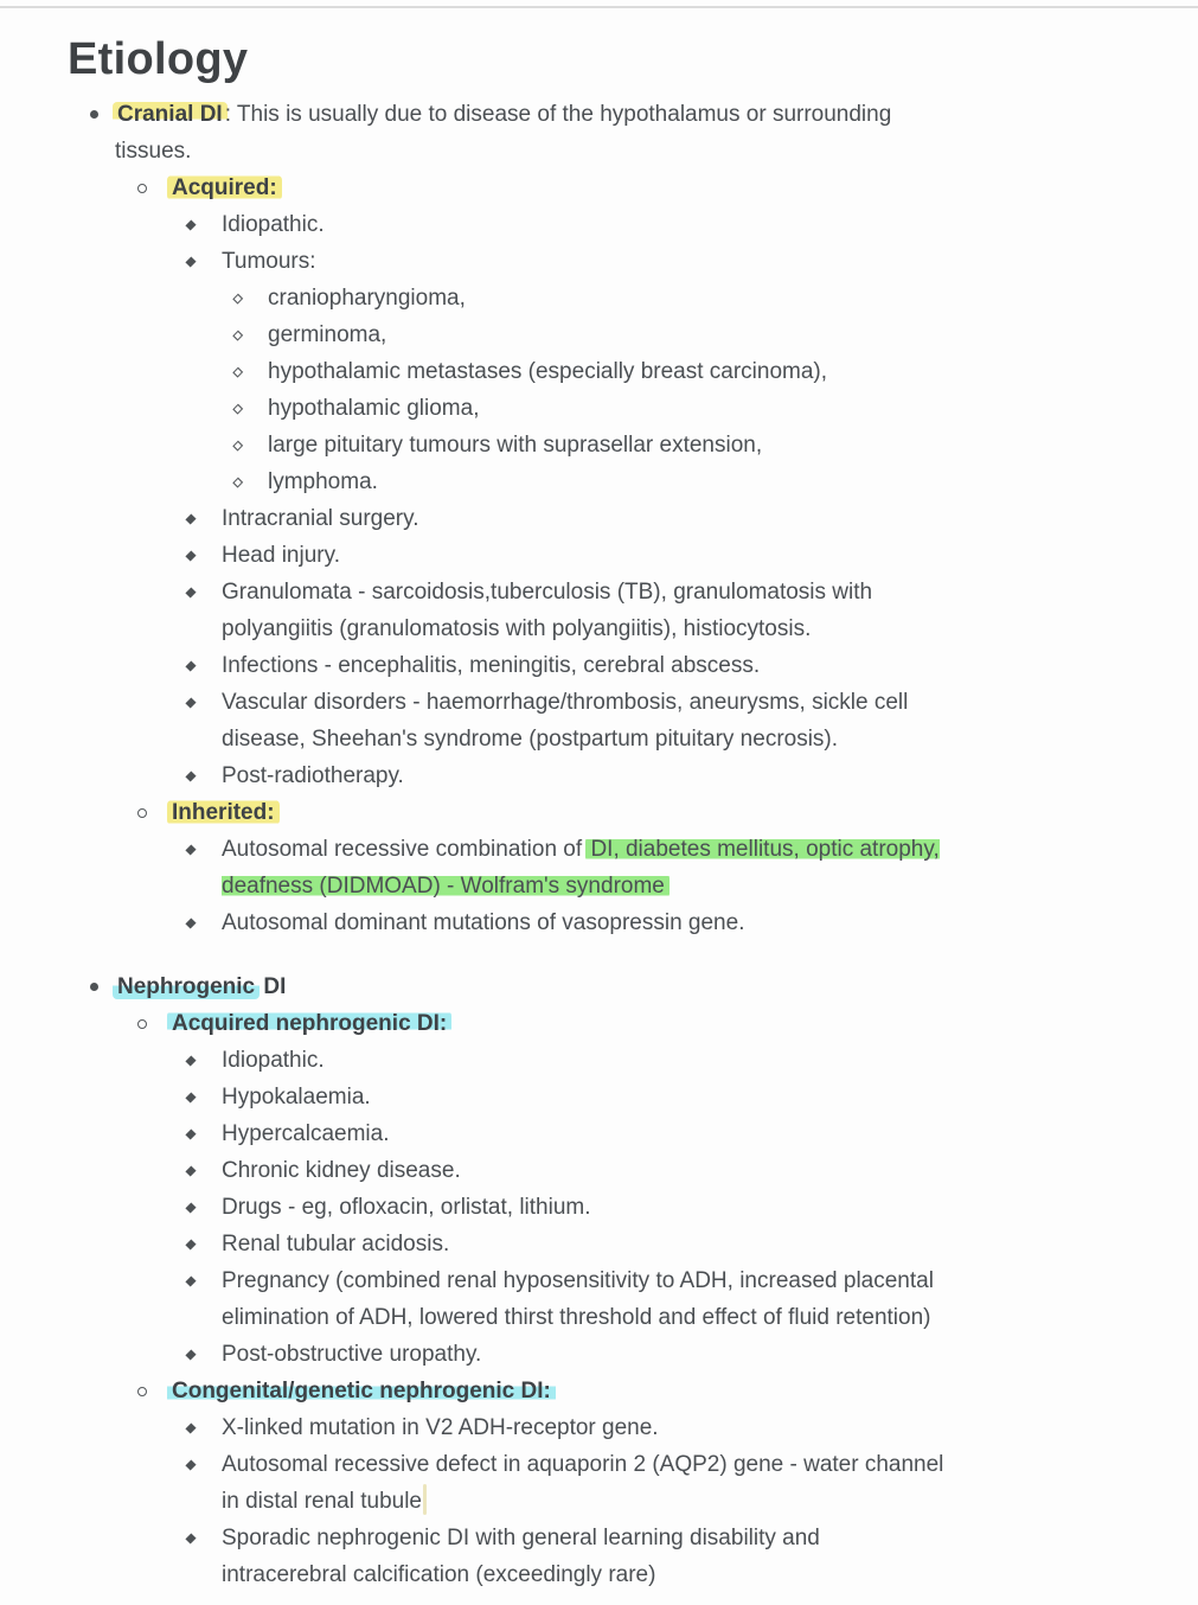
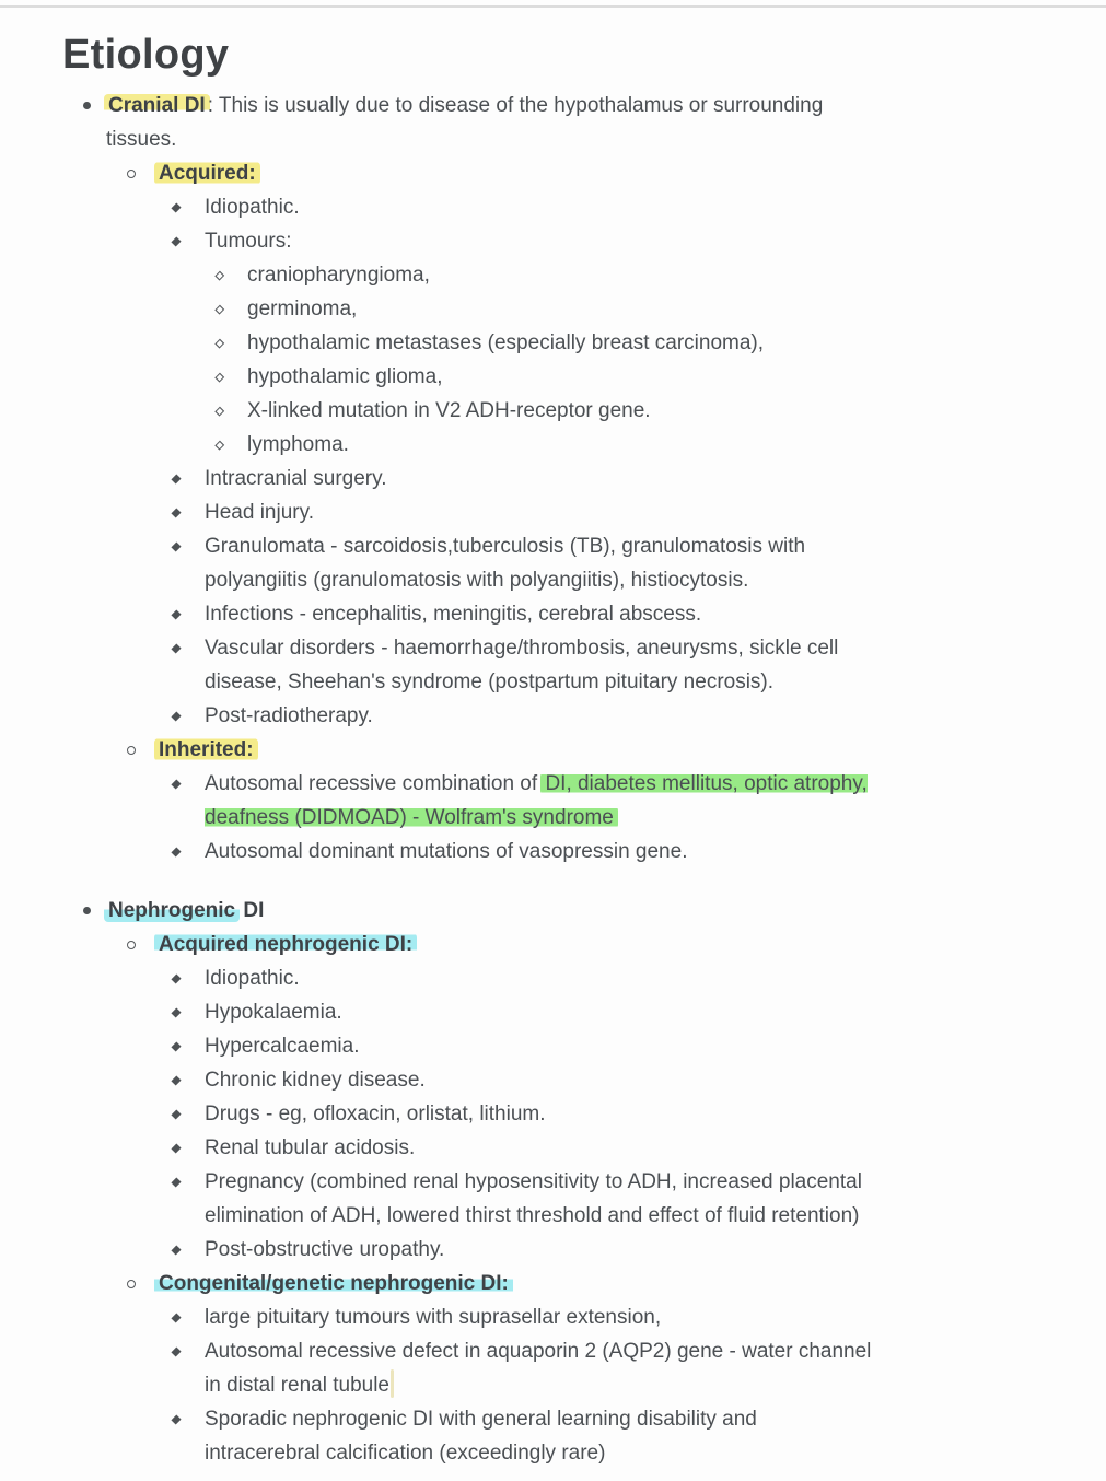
  Etiology
  Cranial DI: This is usually due to disease of the hypothalamus or surrounding
  tissues.
  Acquired:
  Idiopathic.
  Tumours:
  craniopharyngioma,
  germinoma,
  hypothalamic metastases (especially breast carcinoma),
  hypothalamic glioma,
- large pituitary tumours with suprasellar extension,
+ X-linked mutation in V2 ADH-receptor gene.
  lymphoma.
  Intracranial surgery.
  Head injury.
  Granulomata - sarcoidosis,tuberculosis (TB), granulomatosis with
  polyangiitis (granulomatosis with polyangiitis), histiocytosis.
  Infections - encephalitis, meningitis, cerebral abscess.
  Vascular disorders - haemorrhage/thrombosis, aneurysms, sickle cell
  disease, Sheehan's syndrome (postpartum pituitary necrosis).
  Post-radiotherapy.
  Inherited:
  Autosomal recessive combination of DI, diabetes mellitus, optic atrophy,
  deafness (DIDMOAD) - Wolfram's syndrome
  Autosomal dominant mutations of vasopressin gene.
  Nephrogenic DI
  Acquired nephrogenic DI:
  Idiopathic.
  Hypokalaemia.
  Hypercalcaemia.
  Chronic kidney disease.
  Drugs - eg, ofloxacin, orlistat, lithium.
  Renal tubular acidosis.
  Pregnancy (combined renal hyposensitivity to ADH, increased placental
  elimination of ADH, lowered thirst threshold and effect of fluid retention)
  Post-obstructive uropathy.
  Congenital/genetic nephrogenic DI:
- X-linked mutation in V2 ADH-receptor gene.
+ large pituitary tumours with suprasellar extension,
  Autosomal recessive defect in aquaporin 2 (AQP2) gene - water channel
  in distal renal tubule
  Sporadic nephrogenic DI with general learning disability and
  intracerebral calcification (exceedingly rare)
